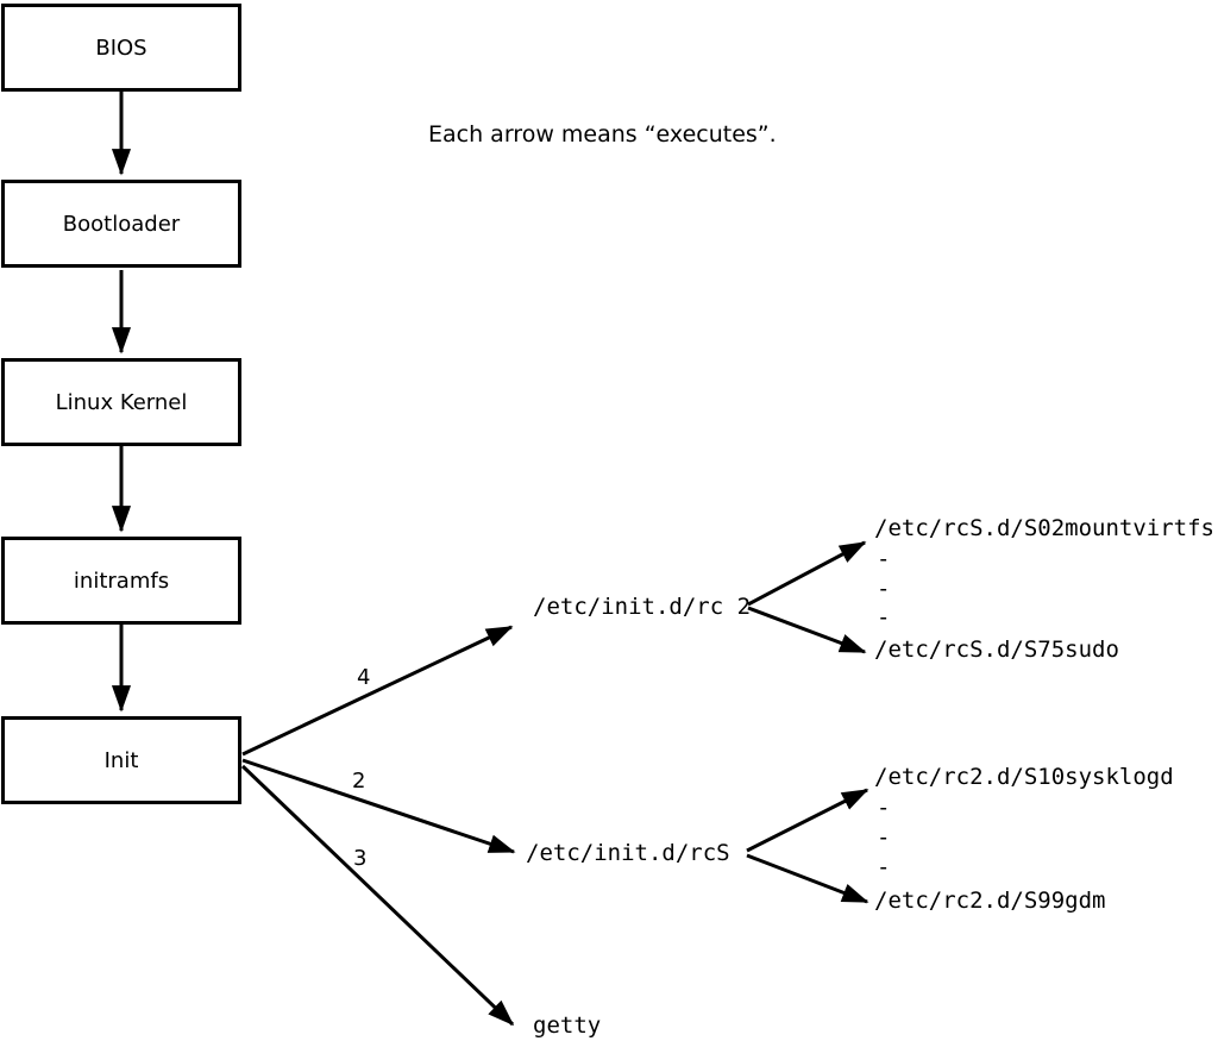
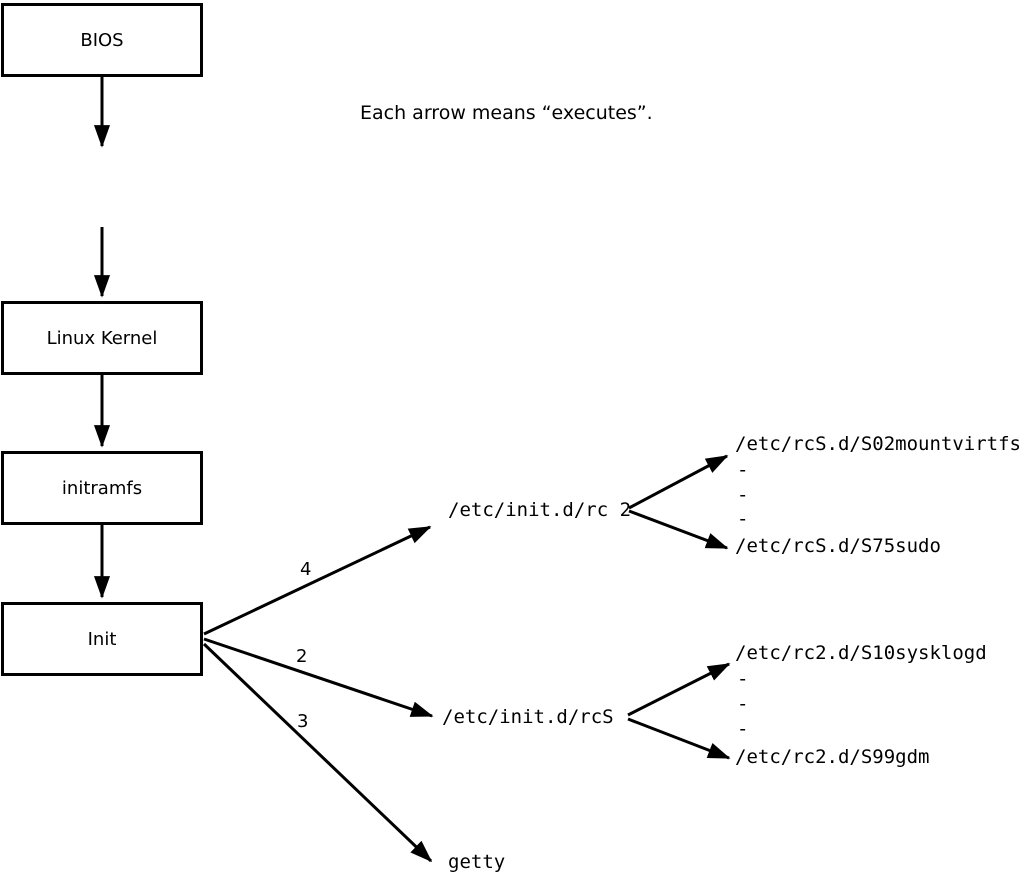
  BIOS
- Bootloader
  Linux Kernel
  initramfs
  Init
  Each arrow means “executes”.
  4
  2
  3
  /etc/init.d/rc 2
  /etc/rcS.d/S02mountvirtfs
  -
  -
  -
  /etc/rcS.d/S75sudo
  /etc/init.d/rcS
  /etc/rc2.d/S10sysklogd
  -
  -
  -
  /etc/rc2.d/S99gdm
  getty
